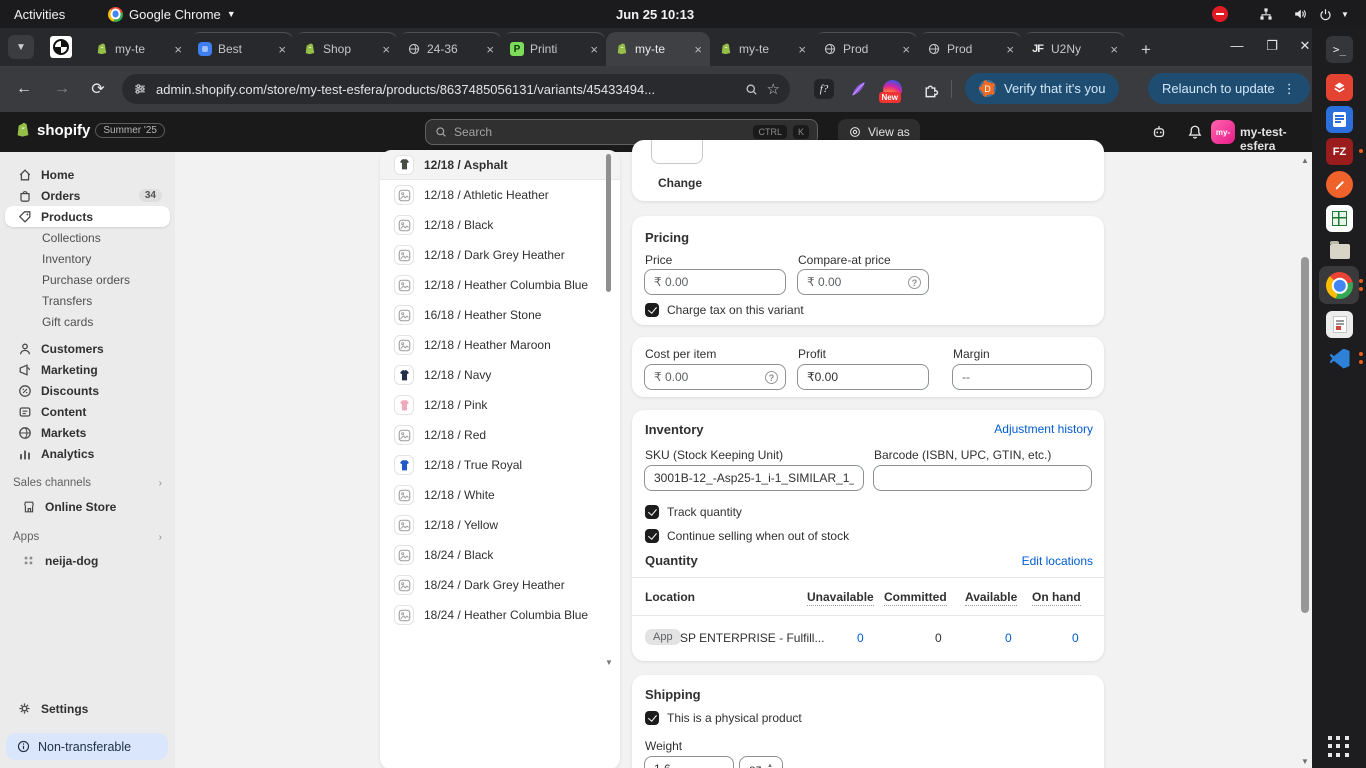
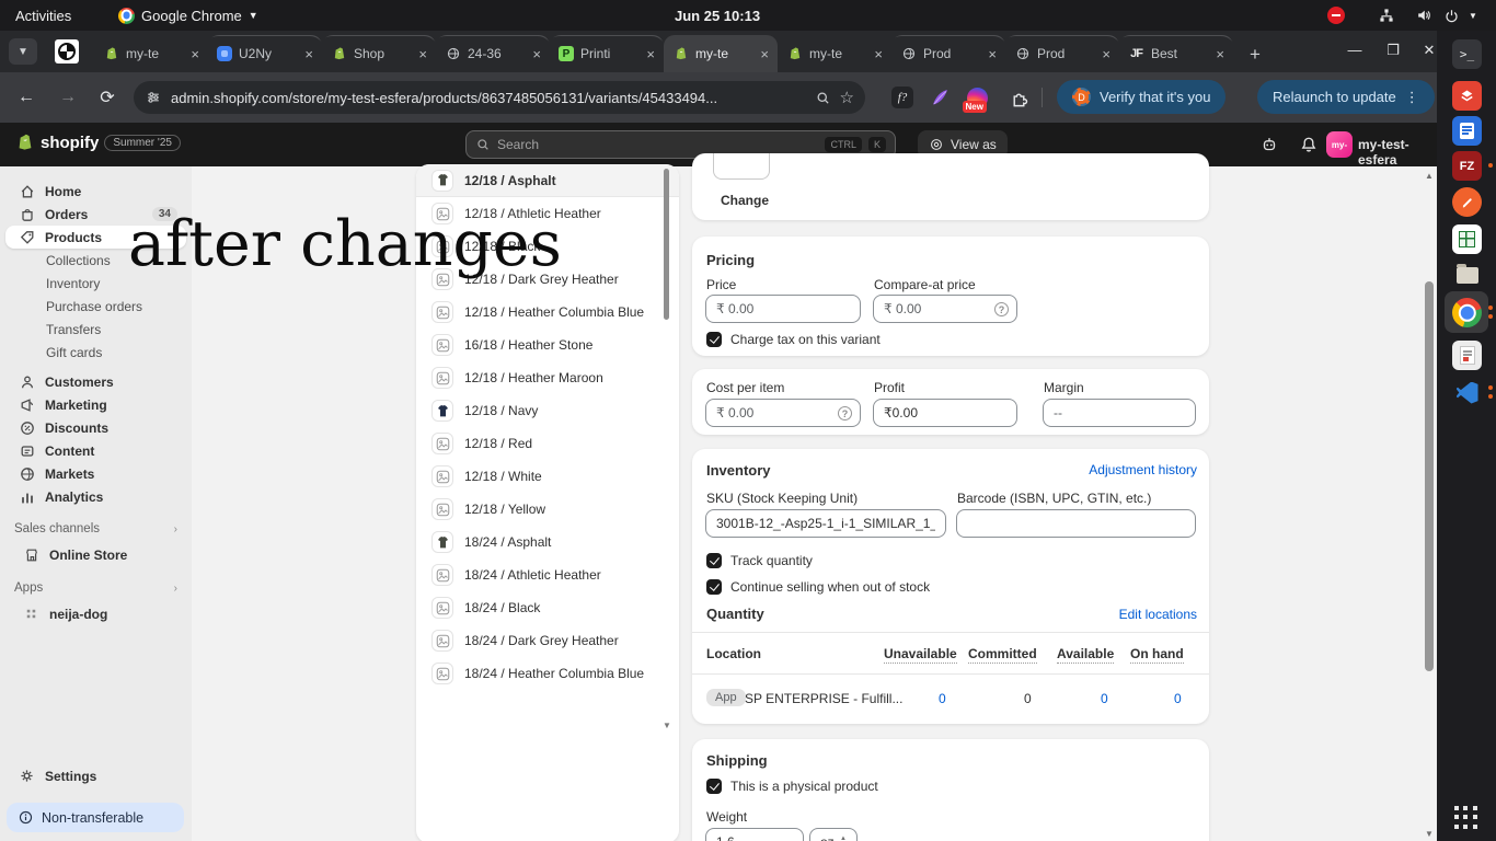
  Activities
  Google Chrome
  ▼
  Jun 25 10:13
  ▼
  ▼
  my-te
  ×
- Best
+ U2Ny
  ×
  Shop
  ×
  24-36
  ×
  P
  Printi
  ×
  my-te
  ×
  my-te
  ×
  Prod
  ×
  Prod
  ×
  JF
- U2Ny
+ Best
  ×
  +
  —
  ❐
  ✕
  ←
  →
  ⟳
  admin.shopify.com/store/my-test-esfera/products/8637485056131/variants/45433494...
  ☆
  f?
  New
  D
  Verify that it's you
  Relaunch to update
  ⋮
  shopify
  Summer '25
  Search
  CTRL
  K
  View as
  my-
  my-test-esfera
  Home
  Orders
  34
  Products
  Collections
  Inventory
  Purchase orders
  Transfers
  Gift cards
  Customers
  Marketing
  Discounts
  Content
  Markets
  Analytics
  Sales channels
  ›
  Online Store
  Apps
  ›
  neija-dog
  Settings
  Non-transferable
  12/18 / Asphalt
  12/18 / Athletic Heather
  12/18 / Black
  12/18 / Dark Grey Heather
  12/18 / Heather Columbia Blue
  16/18 / Heather Stone
  12/18 / Heather Maroon
  12/18 / Navy
- 12/18 / Pink
  12/18 / Red
- 12/18 / True Royal
  12/18 / White
  12/18 / Yellow
+ 18/24 / Asphalt
+ 18/24 / Athletic Heather
  18/24 / Black
  18/24 / Dark Grey Heather
  18/24 / Heather Columbia Blue
  ▼
  Change
  Pricing
  Price
  ₹ 0.00
  Compare-at price
  ₹ 0.00
  ?
  Charge tax on this variant
  Cost per item
  ₹ 0.00
  ?
  Profit
  ₹0.00
  Margin
  --
  Inventory
  Adjustment history
  SKU (Stock Keeping Unit)
  3001B-12_-Asp25-1_i-1_SIMILAR_1_
  Barcode (ISBN, UPC, GTIN, etc.)
  Track quantity
  Continue selling when out of stock
  Quantity
  Edit locations
  Location
  Unavailable
  Committed
  Available
  On hand
  App
  SP ENTERPRISE - Fulfill...
  0
  0
  0
  0
  Shipping
  This is a physical product
  Weight
+ after changes
  ▲
  ▼
  >_
  FZ
